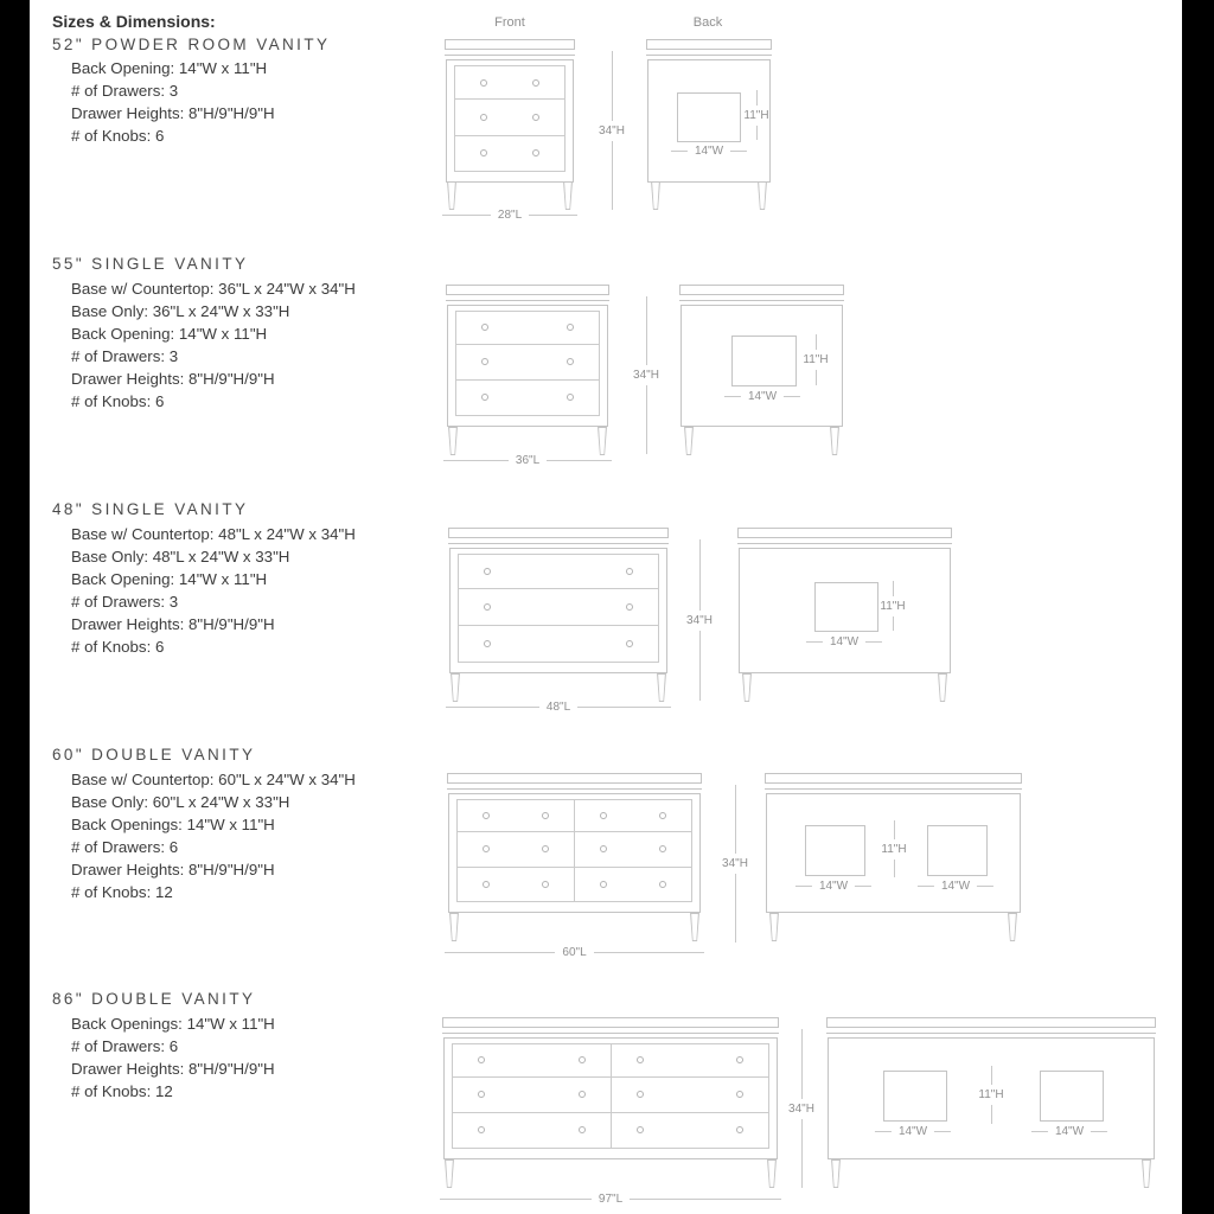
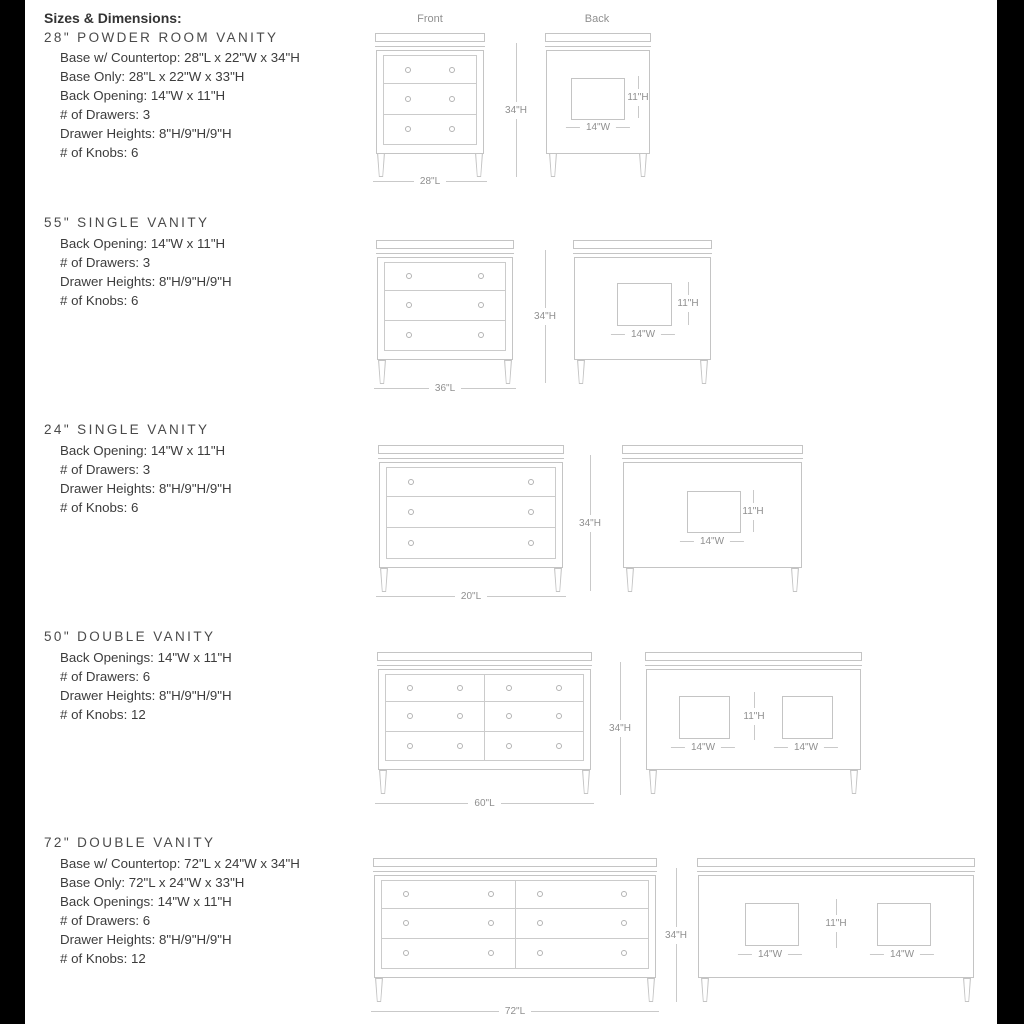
  Sizes & Dimensions:
  Front
  Back
- 52" POWDER ROOM VANITY
+ 28" POWDER ROOM VANITY
+ Base w/ Countertop: 28"L x 22"W x 34"H
+ Base Only: 28"L x 22"W x 33"H
  Back Opening: 14"W x 11"H
  # of Drawers: 3
  Drawer Heights: 8"H/9"H/9"H
  # of Knobs: 6
  34"H
  28"L
  11"H
  14"W
  55" SINGLE VANITY
- Base w/ Countertop: 36"L x 24"W x 34"H
- Base Only: 36"L x 24"W x 33"H
  Back Opening: 14"W x 11"H
  # of Drawers: 3
  Drawer Heights: 8"H/9"H/9"H
  # of Knobs: 6
  34"H
  36"L
  11"H
  14"W
- 48" SINGLE VANITY
+ 24" SINGLE VANITY
- Base w/ Countertop: 48"L x 24"W x 34"H
- Base Only: 48"L x 24"W x 33"H
  Back Opening: 14"W x 11"H
  # of Drawers: 3
  Drawer Heights: 8"H/9"H/9"H
  # of Knobs: 6
  34"H
- 48"L
+ 20"L
  11"H
  14"W
- 60" DOUBLE VANITY
+ 50" DOUBLE VANITY
- Base w/ Countertop: 60"L x 24"W x 34"H
- Base Only: 60"L x 24"W x 33"H
  Back Openings: 14"W x 11"H
  # of Drawers: 6
  Drawer Heights: 8"H/9"H/9"H
  # of Knobs: 12
  34"H
  60"L
  11"H
  14"W
  14"W
- 86" DOUBLE VANITY
+ 72" DOUBLE VANITY
+ Base w/ Countertop: 72"L x 24"W x 34"H
+ Base Only: 72"L x 24"W x 33"H
  Back Openings: 14"W x 11"H
  # of Drawers: 6
  Drawer Heights: 8"H/9"H/9"H
  # of Knobs: 12
  34"H
- 97"L
+ 72"L
  11"H
  14"W
  14"W
